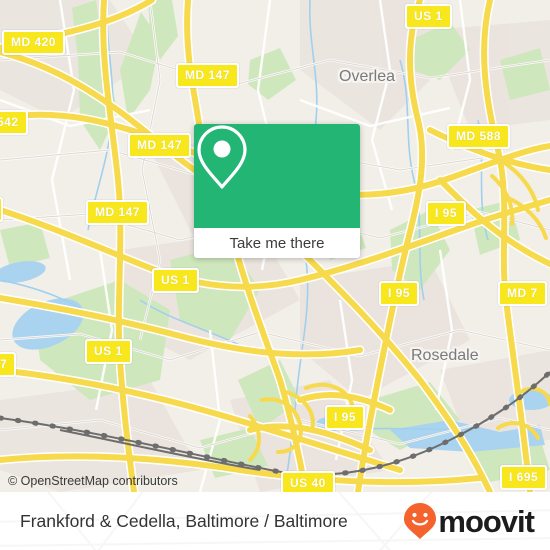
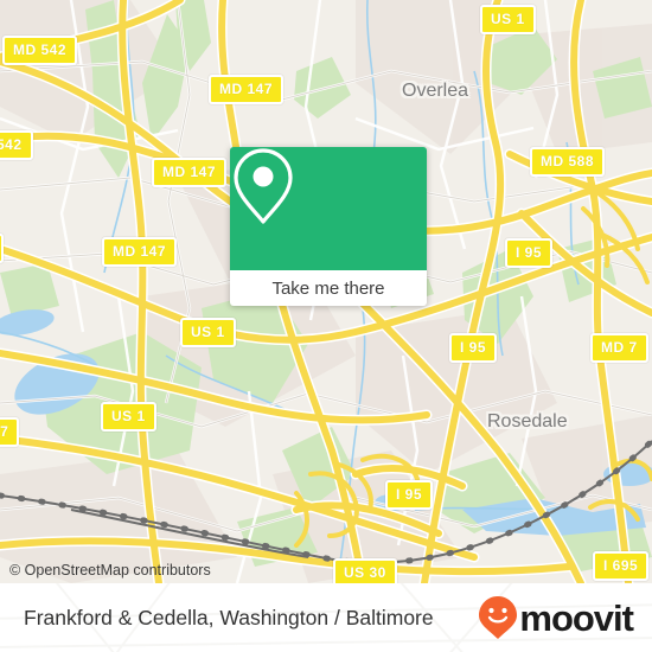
- MD 420
+ MD 542
  542
  MD 147
  MD 147
  MD 147
  US 1
  MD 588
  I 95
  US 1
  I 95
  MD 7
  US 1
  I 95
- US 40
+ US 30
  I 695
  Overlea
  Rosedale
  © OpenStreetMap contributors
  Take me there
- Frankford & Cedella, Baltimore / Baltimore
+ Frankford & Cedella, Washington / Baltimore
  moovit
